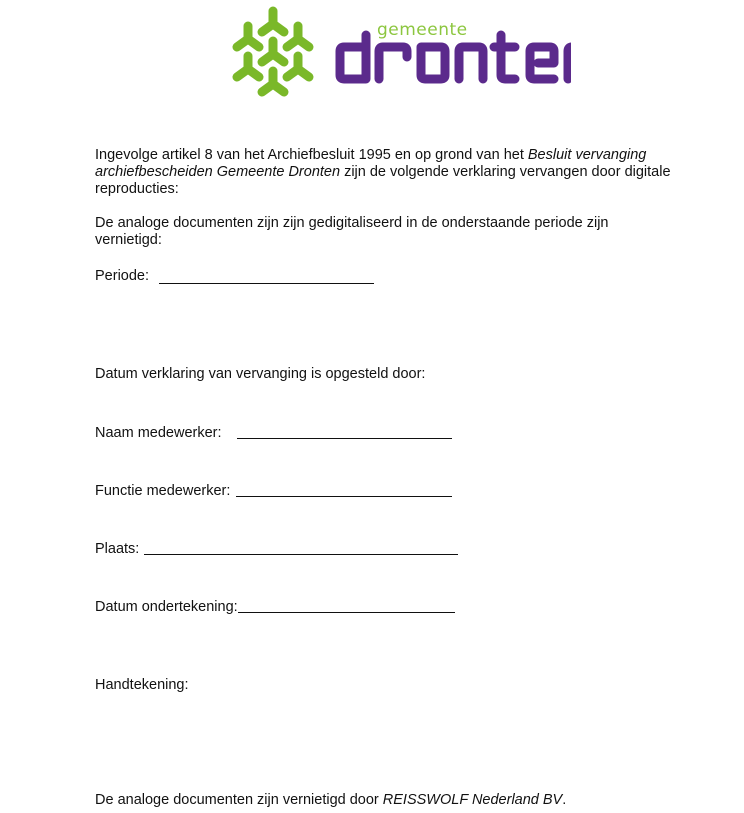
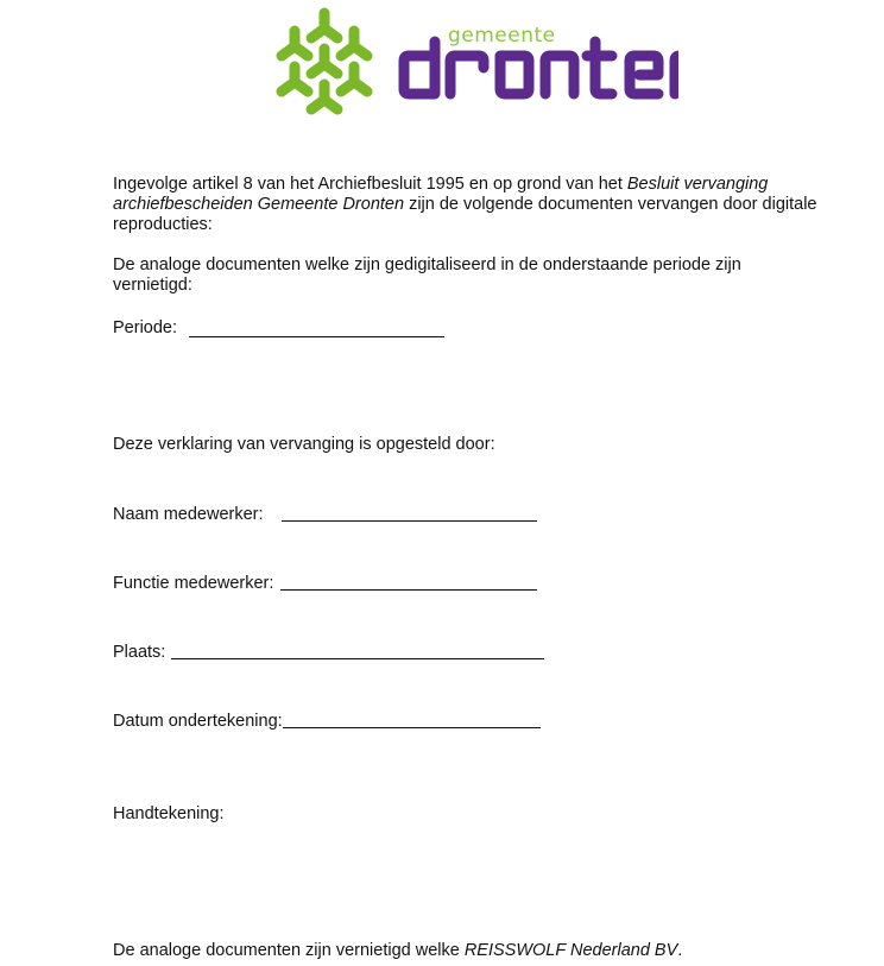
  gemeente
- Ingevolge artikel 8 van het Archiefbesluit 1995 en op grond van het Besluit vervanging archiefbescheiden Gemeente Dronten zijn de volgende verklaring vervangen door digitale reproducties:
+ Ingevolge artikel 8 van het Archiefbesluit 1995 en op grond van het Besluit vervanging archiefbescheiden Gemeente Dronten zijn de volgende documenten vervangen door digitale reproducties:
- De analoge documenten zijn zijn gedigitaliseerd in de onderstaande periode zijn vernietigd:
+ De analoge documenten welke zijn gedigitaliseerd in de onderstaande periode zijn vernietigd:
  Periode:
- Datum verklaring van vervanging is opgesteld door:
+ Deze verklaring van vervanging is opgesteld door:
  Naam medewerker:
  Functie medewerker:
  Plaats:
  Datum ondertekening:
  Handtekening:
- De analoge documenten zijn vernietigd door REISSWOLF Nederland BV.
+ De analoge documenten zijn vernietigd welke REISSWOLF Nederland BV.
